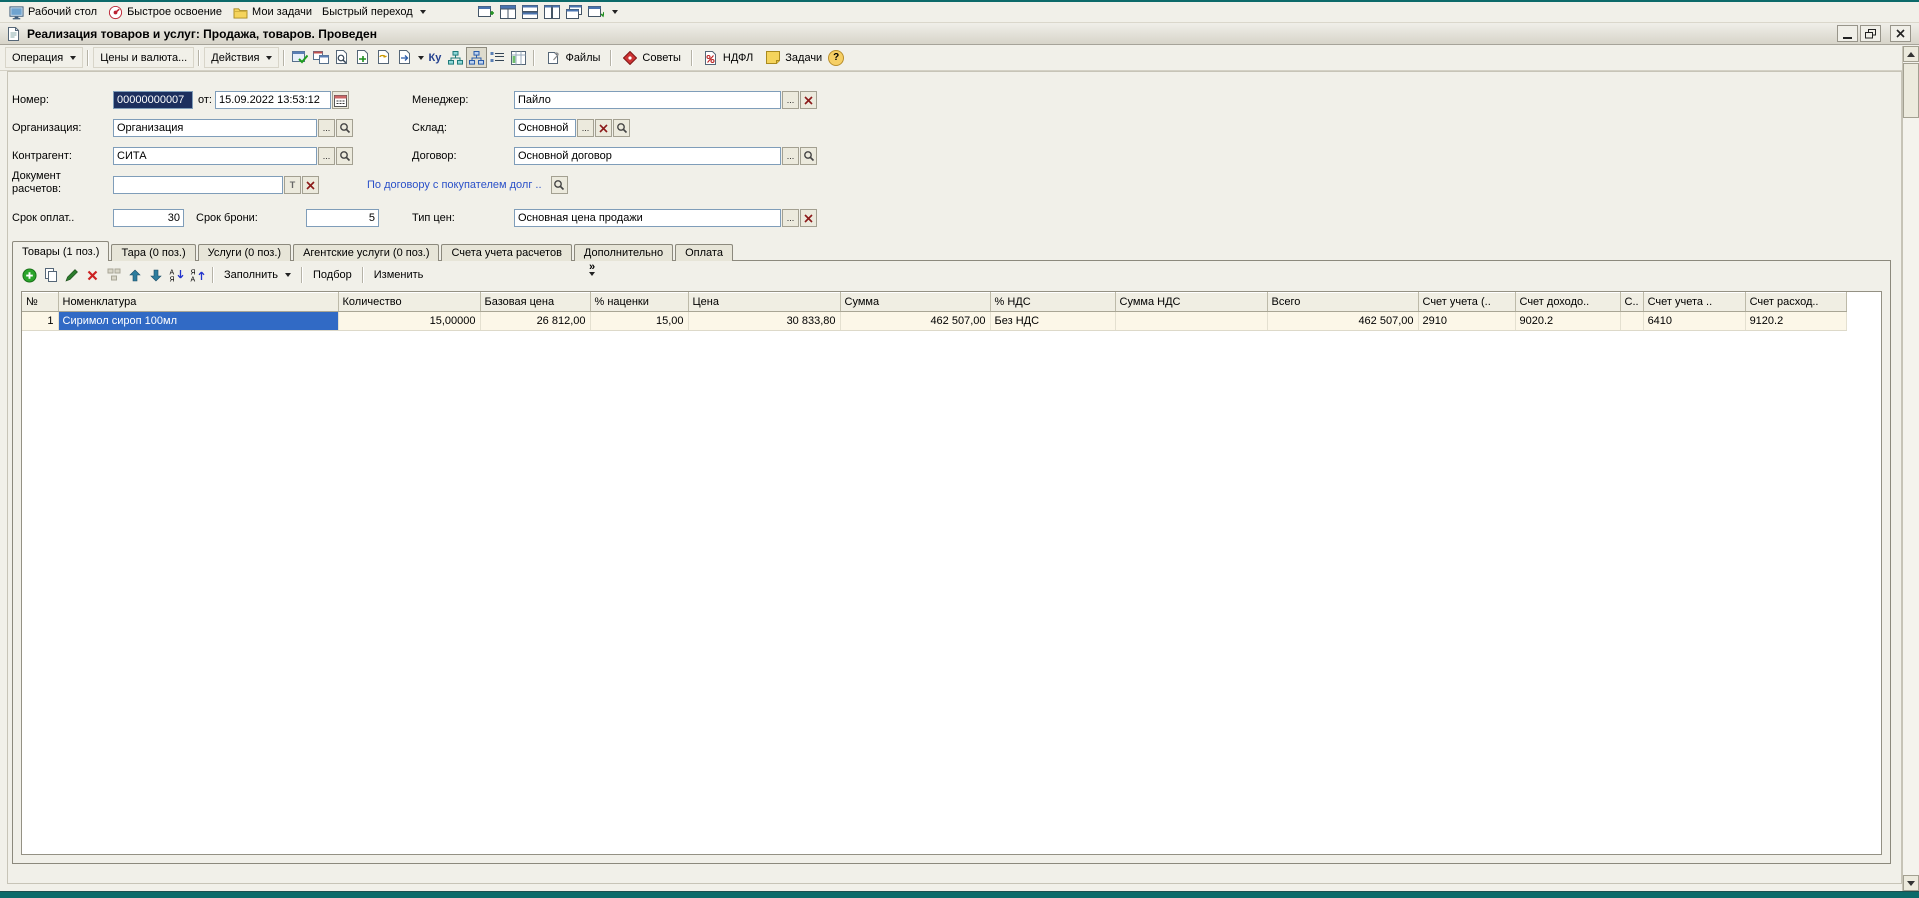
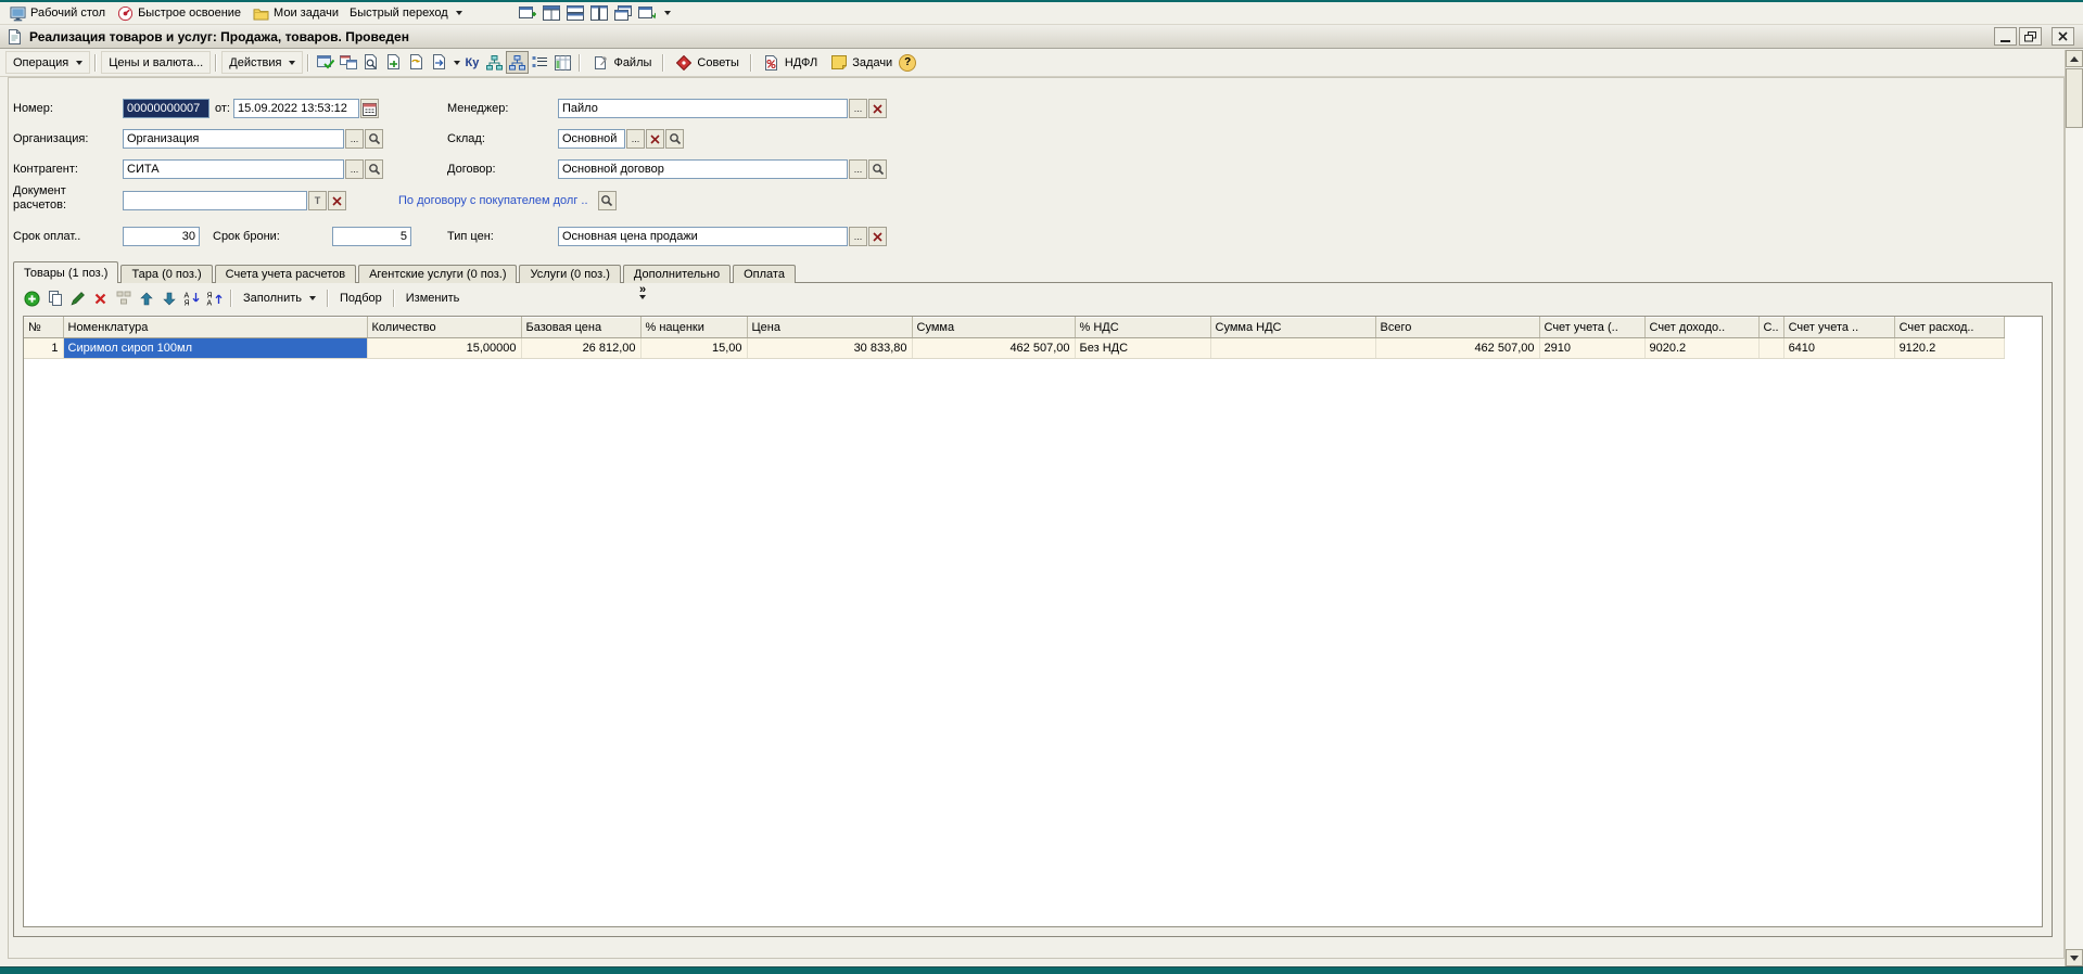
  Рабочий стол
  Быстрое освоение
  Мои задачи
  Быстрый переход
  Реализация товаров и услуг: Продажа, товаров. Проведен
  Операция
  Цены и валюта...
  Действия
  Ку
  Файлы
  Советы
  НДФЛ
  Задачи
  ?
  Номер:
  00000000007
  от:
  15.09.2022 13:53:12
  Менеджер:
  Пайло
  ...
  Организация:
  Организация
  ...
  Склад:
  Основной
  ...
  Контрагент:
  СИТА
  ...
  Договор:
  Основной договор
  ...
  Документ
  расчетов:
  Т
  По договору с покупателем долг ..
  Срок оплат..
  30
  Срок брони:
  5
  Тип цен:
  Основная цена продажи
  ...
  Товары (1 поз.)
  Тара (0 поз.)
- Услуги (0 поз.)
+ Счета учета расчетов
  Агентские услуги (0 поз.)
- Счета учета расчетов
+ Услуги (0 поз.)
  Дополнительно
  Оплата
  Заполнить
  Подбор
  Изменить
  »
  №	Номенклатура	Количество	Базовая цена	% наценки	Цена	Сумма	% НДС	Сумма НДС	Всего	Счет учета (..	Счет доходо..	С..	Счет учета ..	Счет расход..
  1	Сиримол сироп 100мл	15,00000	26 812,00	15,00	30 833,80	462 507,00	Без НДС		462 507,00	2910	9020.2		6410	9120.2
